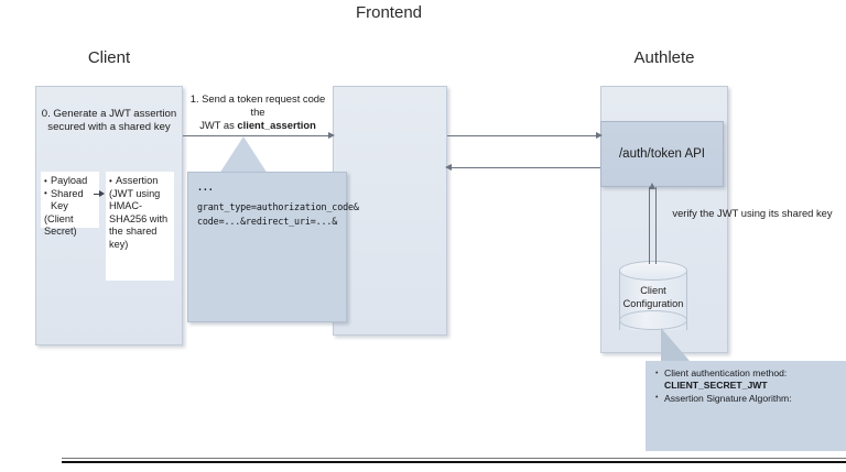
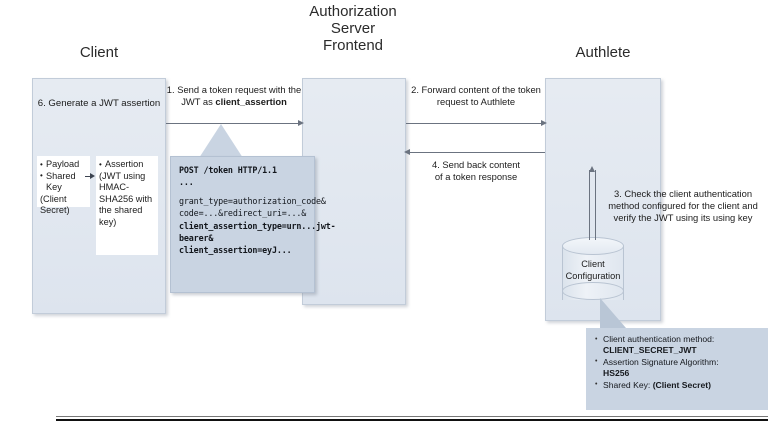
  Client
+ Authorization
+ Server
  Frontend
  Authlete
- 0. Generate a JWT assertion
+ 6. Generate a JWT assertion
- secured with a shared key
  Payload
  Shared Key
  (Client
  Secret)
  Assertion
  (JWT using
  HMAC-
  SHA256 with
  the shared
  key)
- /auth/token API
  Client
  Configuration
- 1. Send a token request code the
+ 1. Send a token request with the
  JWT as client_assertion
+ 2. Forward content of the token
+ request to Authlete
+ 4. Send back content
+ of a token response
+ 3. Check the client authentication
+ method configured for the client and
- verify the JWT using its shared key
+ verify the JWT using its using key
+ POST /token HTTP/1.1
  ...
  grant_type=authorization_code&
  code=...&redirect_uri=...&
+ client_assertion_type=urn...jwt-bearer&
+ client_assertion=eyJ...
  Client authentication method:
  CLIENT_SECRET_JWT
  Assertion Signature Algorithm:
+ HS256
+ Shared Key: (Client Secret)
